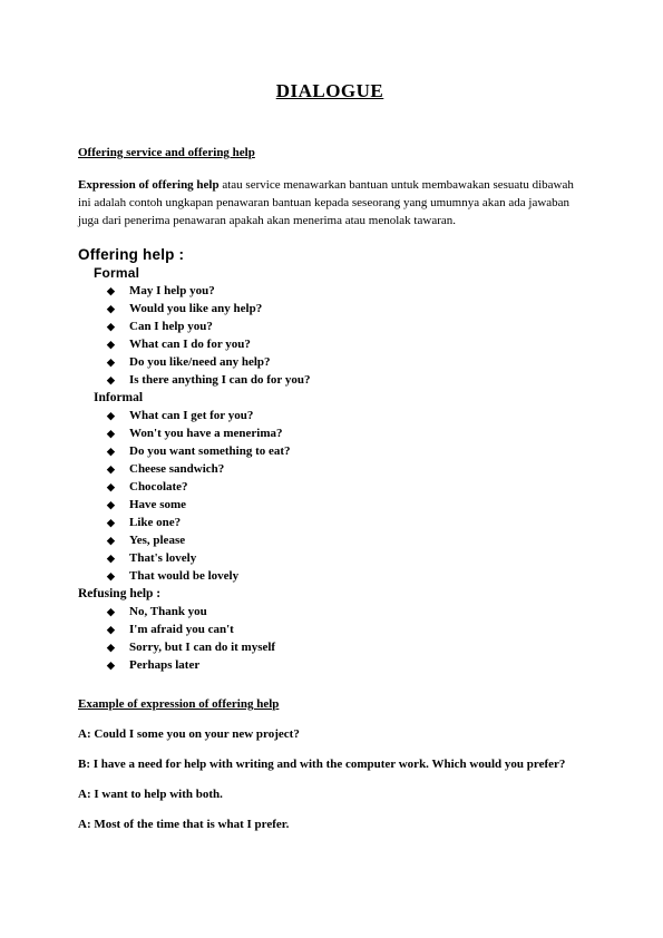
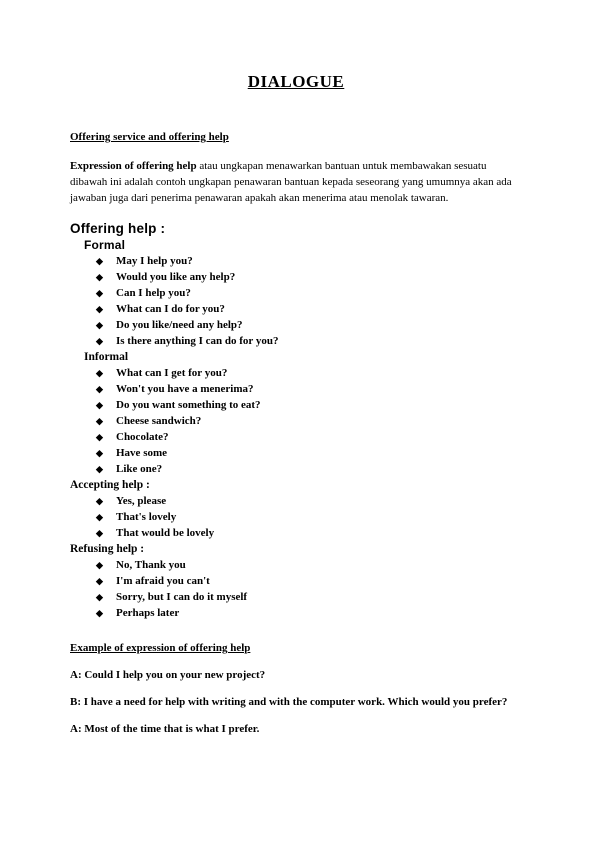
  DIALOGUE
  Offering service and offering help
- Expression of offering help atau service menawarkan bantuan untuk membawakan sesuatu dibawah ini adalah contoh ungkapan penawaran bantuan kepada seseorang yang umumnya akan ada jawaban juga dari penerima penawaran apakah akan menerima atau menolak tawaran.
+ Expression of offering help atau ungkapan menawarkan bantuan untuk membawakan sesuatu dibawah ini adalah contoh ungkapan penawaran bantuan kepada seseorang yang umumnya akan ada jawaban juga dari penerima penawaran apakah akan menerima atau menolak tawaran.
  Offering help :
  Formal
  ◆
  May I help you?
  ◆
  Would you like any help?
  ◆
  Can I help you?
  ◆
  What can I do for you?
  ◆
  Do you like/need any help?
  ◆
  Is there anything I can do for you?
  Informal
  ◆
  What can I get for you?
  ◆
  Won't you have a menerima?
  ◆
  Do you want something to eat?
  ◆
  Cheese sandwich?
  ◆
  Chocolate?
  ◆
  Have some
  ◆
  Like one?
+ Accepting help :
  ◆
  Yes, please
  ◆
  That's lovely
  ◆
  That would be lovely
  Refusing help :
  ◆
  No, Thank you
  ◆
  I'm afraid you can't
  ◆
  Sorry, but I can do it myself
  ◆
  Perhaps later
  Example of expression of offering help
- A: Could I some you on your new project?
+ A: Could I help you on your new project?
  B: I have a need for help with writing and with the computer work. Which would you prefer?
- A: I want to help with both.
  A: Most of the time that is what I prefer.
